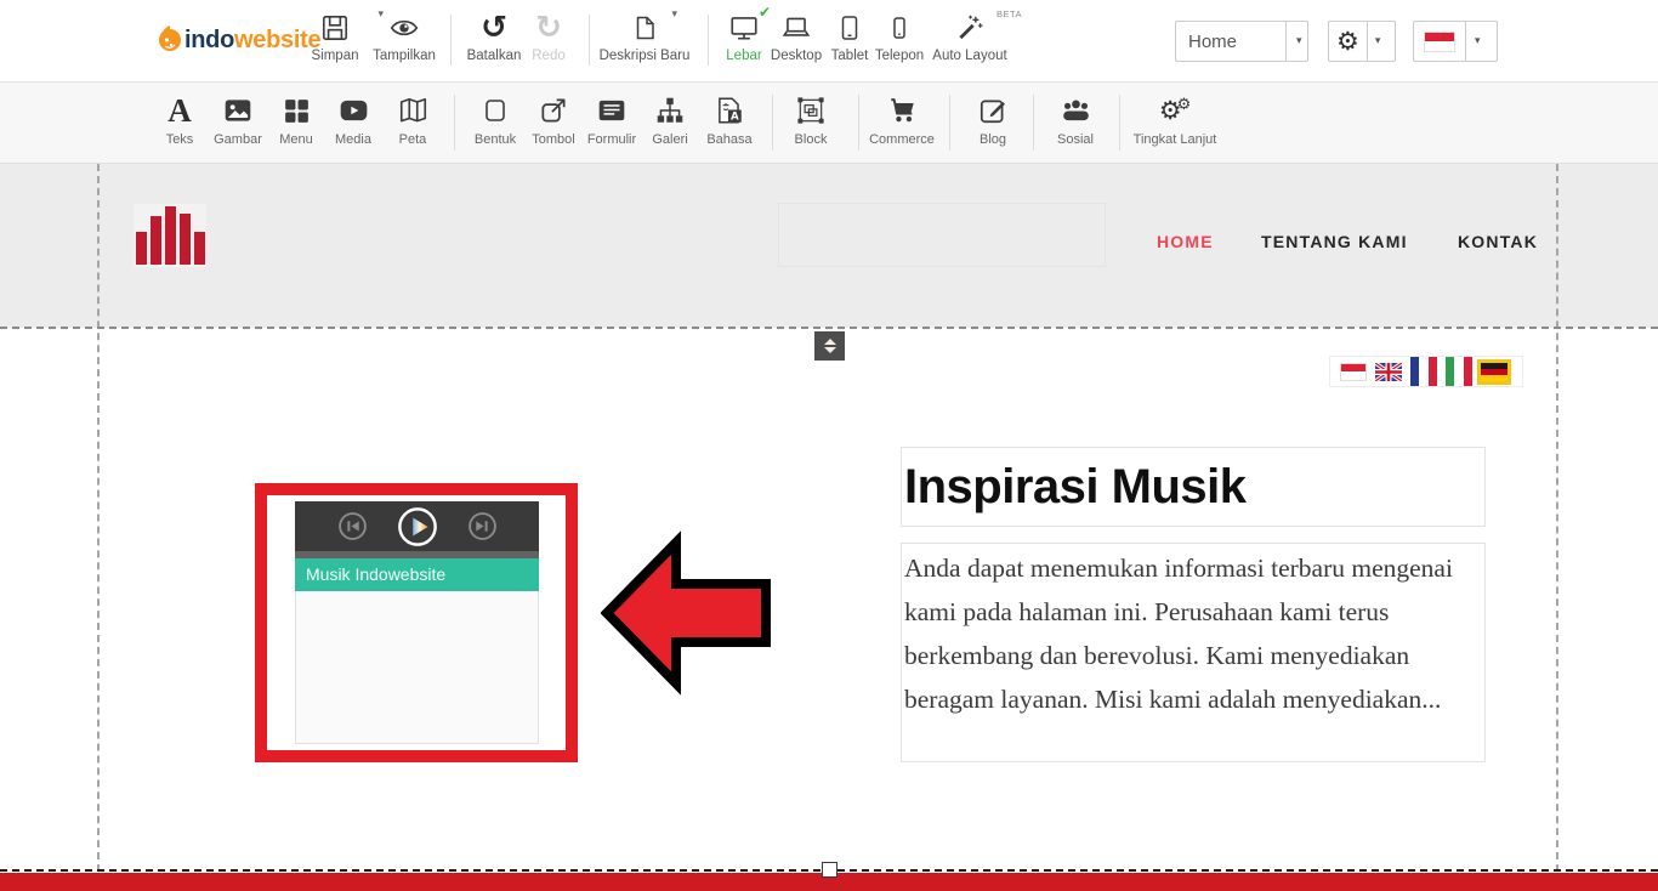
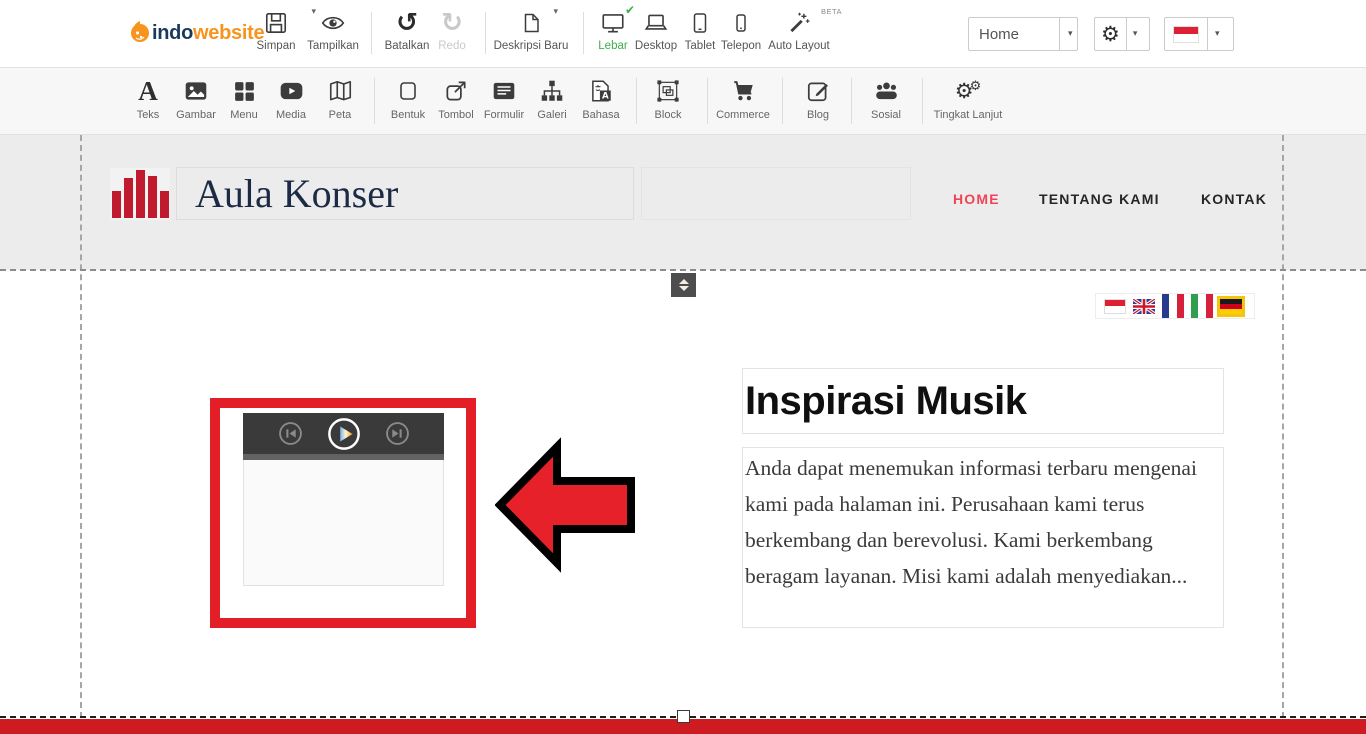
  indowebsite
  ▾
  Simpan
  Tampilkan
  ↺
  Batalkan
  ↻
  Redo
  ▾
  Deskripsi Baru
  ✔
  Lebar
  Desktop
  Tablet
  Telepon
  BETA
  Auto Layout
  Home
  ▾
  ⚙
  ▾
  ▾
  A
  Teks
  Gambar
  Menu
  Media
  Peta
  Bentuk
  Tombol
  Formulir
  Galeri
  A
  Bahasa
  Block
  Commerce
  Blog
  Sosial
  ⚙⚙
  Tingkat Lanjut
+ Aula Konser
  HOME
  TENTANG KAMI
  KONTAK
- Musik Indowebsite
  Inspirasi Musik
- Anda dapat menemukan informasi terbaru mengenai kami pada halaman ini. Perusahaan kami terus berkembang dan berevolusi. Kami menyediakan beragam layanan. Misi kami adalah menyediakan...
+ Anda dapat menemukan informasi terbaru mengenai kami pada halaman ini. Perusahaan kami terus berkembang dan berevolusi. Kami berkembang beragam layanan. Misi kami adalah menyediakan...
